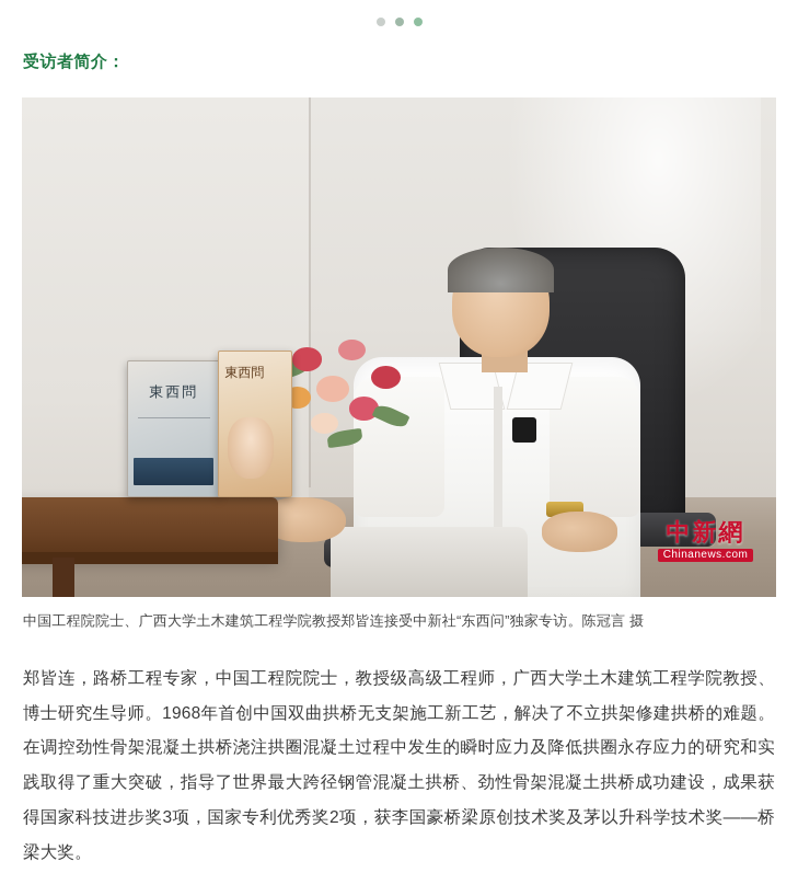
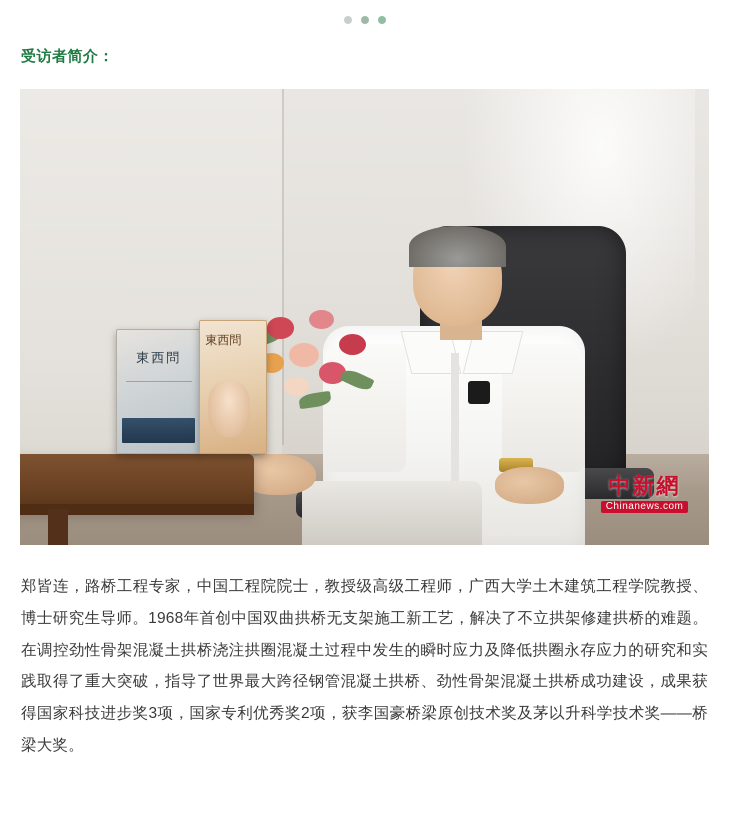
  受访者简介：
  東西問
  東西問
  中新網
  Chinanews.com
- 中国工程院院士、广西大学土木建筑工程学院教授郑皆连接受中新社“东西问”独家专访。陈冠言 摄
  郑皆连，路桥工程专家，中国工程院院士，教授级高级工程师，广西大学土木建筑工程学院教授、博士研究生导师。1968年首创中国双曲拱桥无支架施工新工艺，解决了不立拱架修建拱桥的难题。在调控劲性骨架混凝土拱桥浇注拱圈混凝土过程中发生的瞬时应力及降低拱圈永存应力的研究和实践取得了重大突破，指导了世界最大跨径钢管混凝土拱桥、劲性骨架混凝土拱桥成功建设，成果获得国家科技进步奖3项，国家专利优秀奖2项，获李国豪桥梁原创技术奖及茅以升科学技术奖——桥梁大奖。
